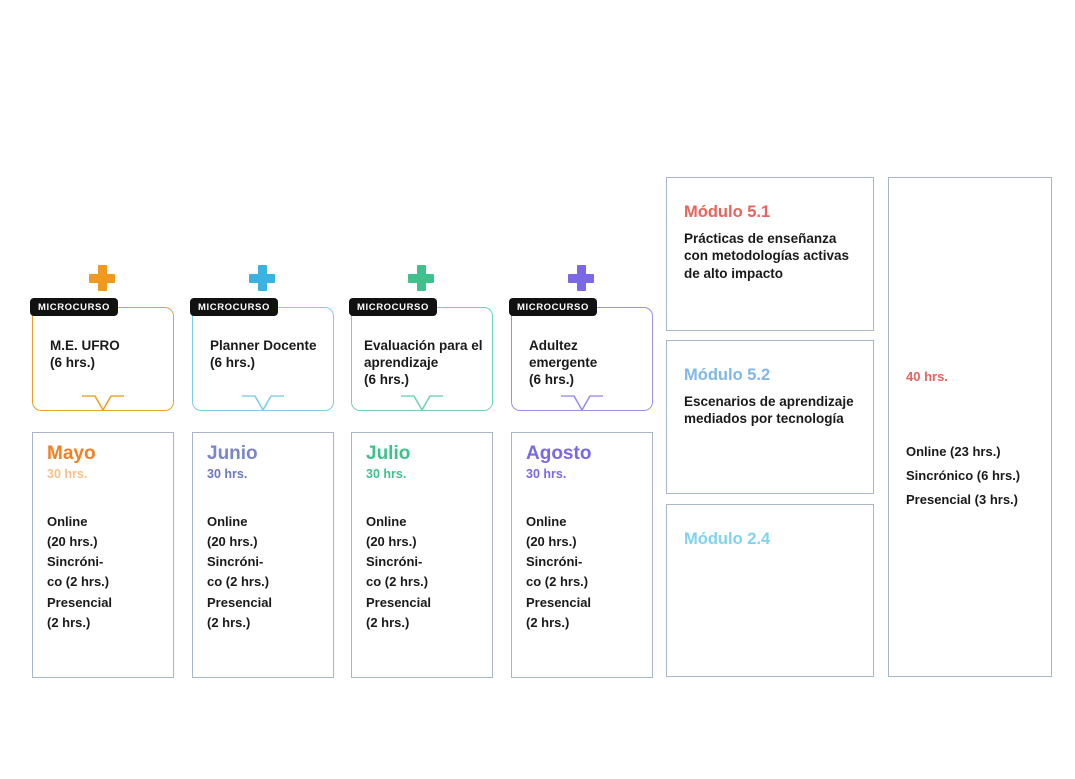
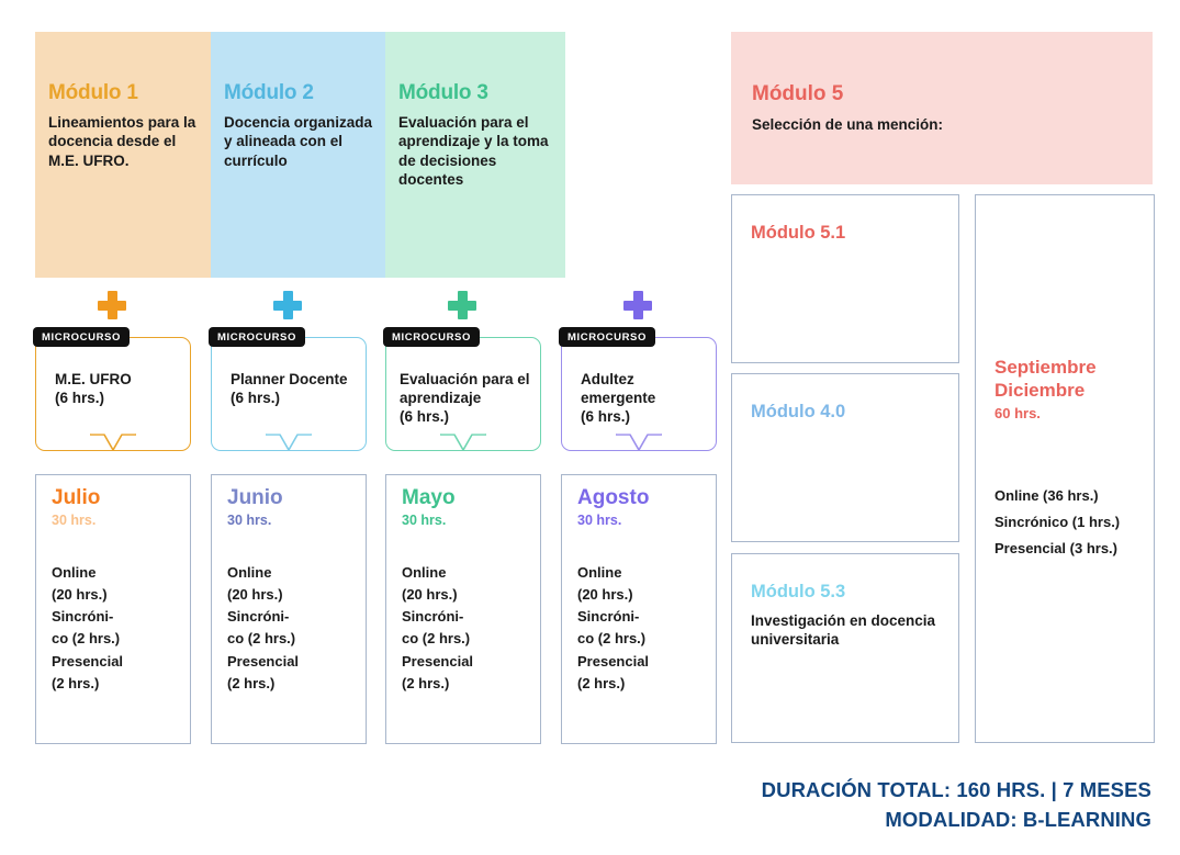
+ Módulo 1
+ Lineamientos para la docencia desde el M.E. UFRO.
+ Módulo 2
+ Docencia organizada y alineada con el currículo
+ Módulo 3
+ Evaluación para el aprendizaje y la toma de decisiones docentes
+ Módulo 5
+ Selección de una mención:
  MICROCURSO
  M.E. UFRO
  (6 hrs.)
  MICROCURSO
  Planner Docente
  (6 hrs.)
  MICROCURSO
  Evaluación para el aprendizaje
  (6 hrs.)
  MICROCURSO
  Adultez emergente
  (6 hrs.)
- Mayo
+ Julio
  30 hrs.
  Online
  (20 hrs.)
  Sincróni-
  co (2 hrs.)
  Presencial
  (2 hrs.)
  Junio
  30 hrs.
  Online
  (20 hrs.)
  Sincróni-
  co (2 hrs.)
  Presencial
  (2 hrs.)
- Julio
+ Mayo
  30 hrs.
  Online
  (20 hrs.)
  Sincróni-
  co (2 hrs.)
  Presencial
  (2 hrs.)
  Agosto
  30 hrs.
  Online
  (20 hrs.)
  Sincróni-
  co (2 hrs.)
  Presencial
  (2 hrs.)
  Módulo 5.1
- Prácticas de enseñanza con metodologías activas de alto impacto
- Módulo 5.2
+ Módulo 4.0
- Escenarios de aprendizaje mediados por tecnología
- Módulo 2.4
+ Módulo 5.3
+ Investigación en docencia universitaria
+ Septiembre
+ Diciembre
- 40 hrs.
+ 60 hrs.
- Online (23 hrs.)
+ Online (36 hrs.)
- Sincrónico (6 hrs.)
+ Sincrónico (1 hrs.)
  Presencial (3 hrs.)
+ DURACIÓN TOTAL: 160 HRS. | 7 MESES
+ MODALIDAD: B-LEARNING
